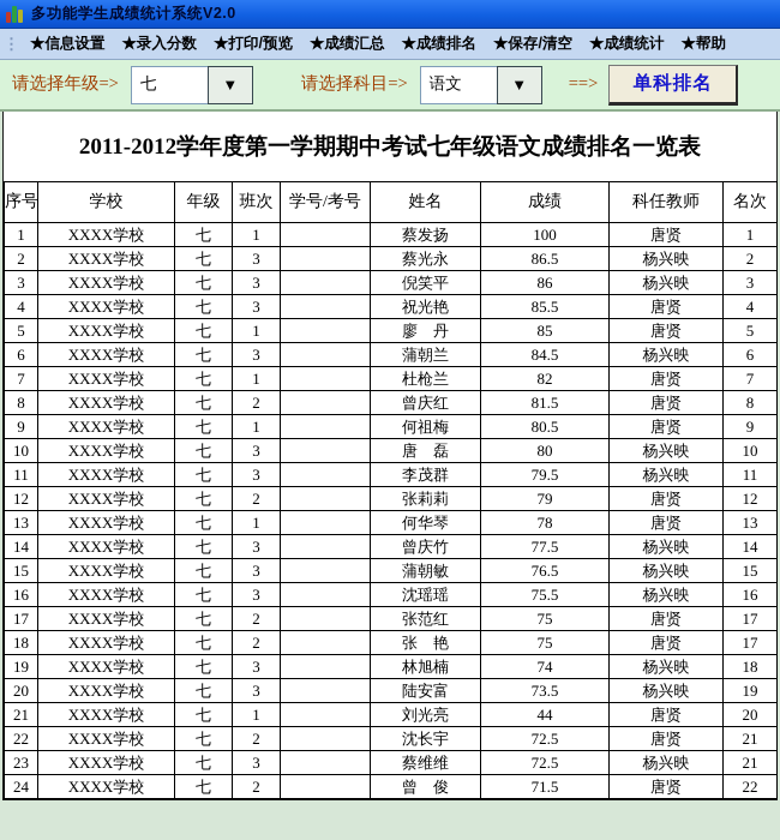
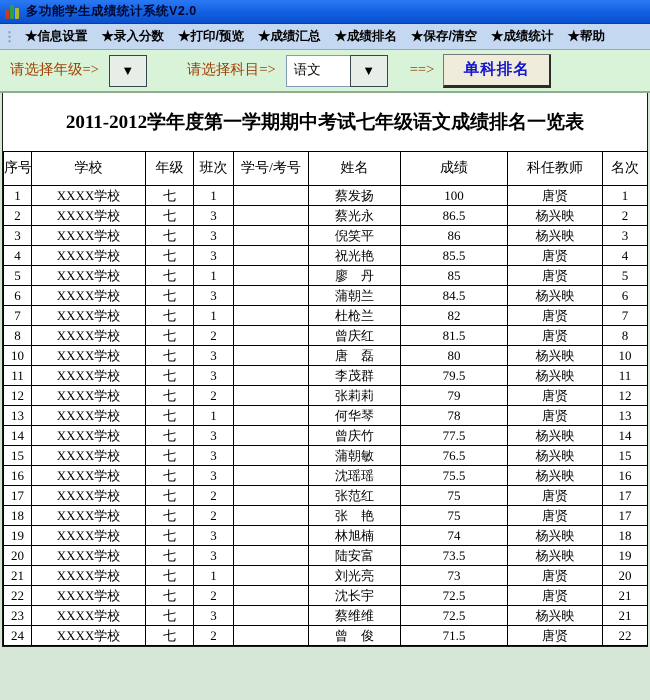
  多功能学生成绩统计系统V2.0
  ⋮
  ★信息设置
  ★录入分数
  ★打印/预览
  ★成绩汇总
  ★成绩排名
  ★保存/清空
  ★成绩统计
  ★帮助
  请选择年级=>
- 七
  ▼
  请选择科目=>
  语文
  ▼
  ==>
  单科排名
  2011-2012学年度第一学期期中考试七年级语文成绩排名一览表
  序号	学校	年级	班次	学号/考号	姓名	成绩	科任教师	名次
  1	XXXX学校	七	1		蔡发扬	100	唐贤	1
  2	XXXX学校	七	3		蔡光永	86.5	杨兴映	2
  3	XXXX学校	七	3		倪笑平	86	杨兴映	3
  4	XXXX学校	七	3		祝光艳	85.5	唐贤	4
  5	XXXX学校	七	1		廖 丹	85	唐贤	5
  6	XXXX学校	七	3		蒲朝兰	84.5	杨兴映	6
  7	XXXX学校	七	1		杜枪兰	82	唐贤	7
  8	XXXX学校	七	2		曾庆红	81.5	唐贤	8
- 9	XXXX学校	七	1		何祖梅	80.5	唐贤	9
  10	XXXX学校	七	3		唐 磊	80	杨兴映	10
  11	XXXX学校	七	3		李茂群	79.5	杨兴映	11
  12	XXXX学校	七	2		张莉莉	79	唐贤	12
  13	XXXX学校	七	1		何华琴	78	唐贤	13
  14	XXXX学校	七	3		曾庆竹	77.5	杨兴映	14
  15	XXXX学校	七	3		蒲朝敏	76.5	杨兴映	15
  16	XXXX学校	七	3		沈瑶瑶	75.5	杨兴映	16
  17	XXXX学校	七	2		张范红	75	唐贤	17
  18	XXXX学校	七	2		张 艳	75	唐贤	17
  19	XXXX学校	七	3		林旭楠	74	杨兴映	18
  20	XXXX学校	七	3		陆安富	73.5	杨兴映	19
- 21	XXXX学校	七	1		刘光亮	44	唐贤	20
+ 21	XXXX学校	七	1		刘光亮	73	唐贤	20
  22	XXXX学校	七	2		沈长宇	72.5	唐贤	21
  23	XXXX学校	七	3		蔡维维	72.5	杨兴映	21
  24	XXXX学校	七	2		曾 俊	71.5	唐贤	22
